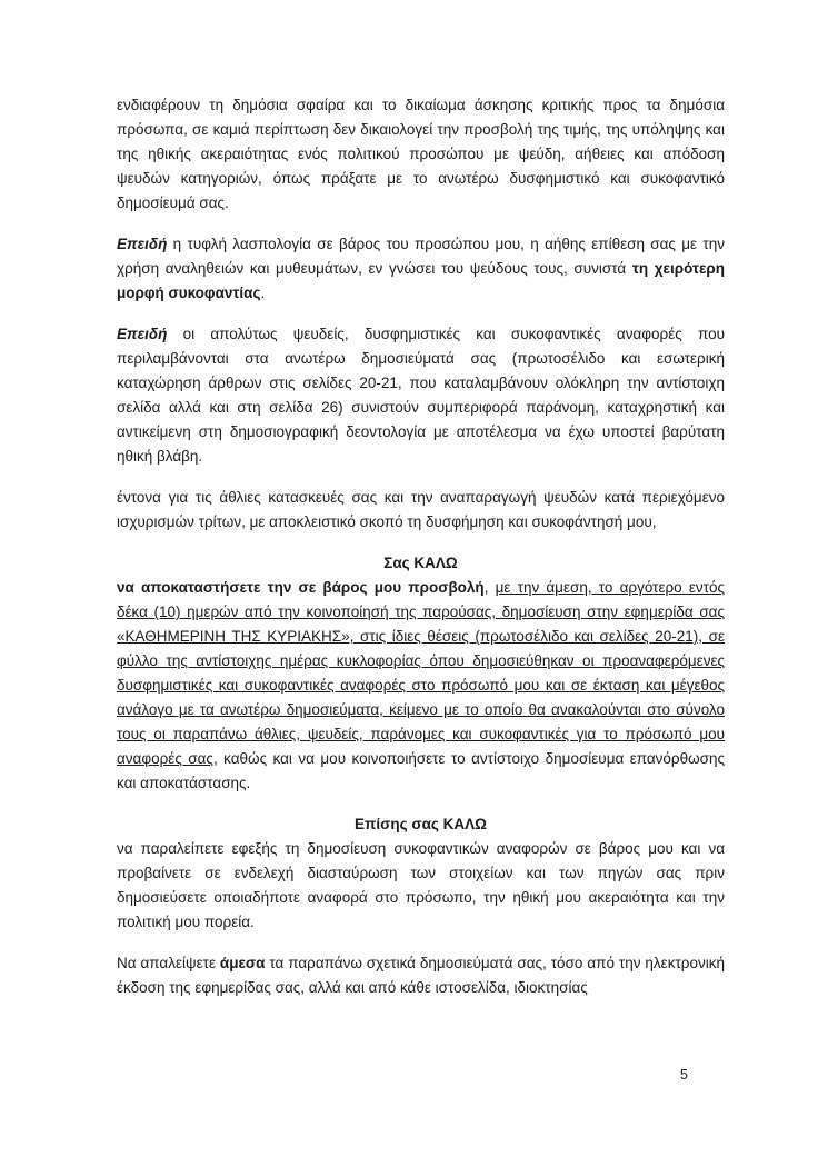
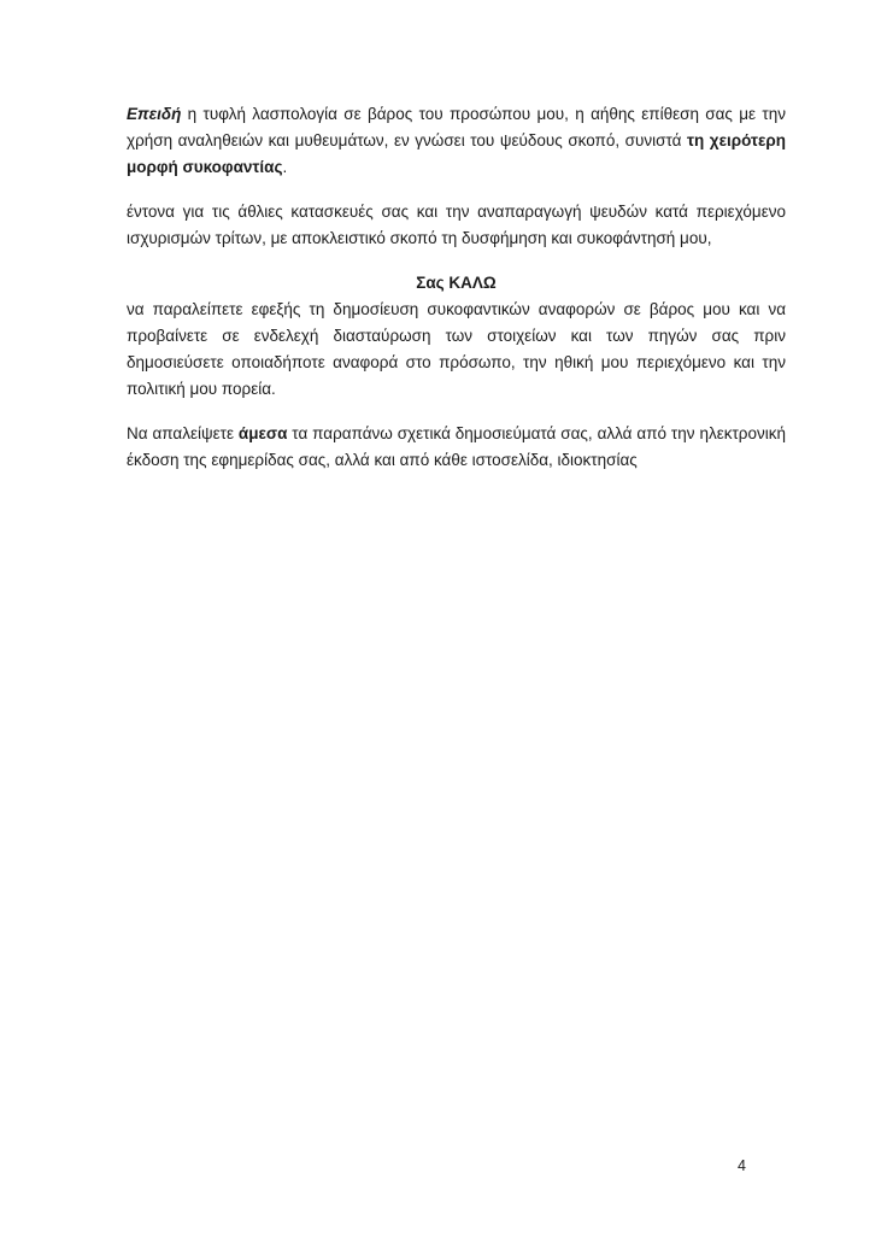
- ενδιαφέρουν τη δημόσια σφαίρα και το δικαίωμα άσκησης κριτικής προς τα δημόσια πρόσωπα, σε καμιά περίπτωση δεν δικαιολογεί την προσβολή της τιμής, της υπόληψης και της ηθικής ακεραιότητας ενός πολιτικού προσώπου με ψεύδη, αήθειες και απόδοση ψευδών κατηγοριών, όπως πράξατε με το ανωτέρω δυσφημιστικό και συκοφαντικό δημοσίευμά σας.
- Επειδή η τυφλή λασπολογία σε βάρος του προσώπου μου, η αήθης επίθεση σας με την χρήση αναληθειών και μυθευμάτων, εν γνώσει του ψεύδους τους, συνιστά τη χειρότερη μορφή συκοφαντίας.
+ Επειδή η τυφλή λασπολογία σε βάρος του προσώπου μου, η αήθης επίθεση σας με την χρήση αναληθειών και μυθευμάτων, εν γνώσει του ψεύδους σκοπό, συνιστά τη χειρότερη μορφή συκοφαντίας.
- Επειδή οι απολύτως ψευδείς, δυσφημιστικές και συκοφαντικές αναφορές που περιλαμβάνονται στα ανωτέρω δημοσιεύματά σας (πρωτοσέλιδο και εσωτερική καταχώρηση άρθρων στις σελίδες 20-21, που καταλαμβάνουν ολόκληρη την αντίστοιχη σελίδα αλλά και στη σελίδα 26) συνιστούν συμπεριφορά παράνομη, καταχρηστική και αντικείμενη στη δημοσιογραφική δεοντολογία με αποτέλεσμα να έχω υποστεί βαρύτατη ηθική βλάβη.
  έντονα για τις άθλιες κατασκευές σας και την αναπαραγωγή ψευδών κατά περιεχόμενο ισχυρισμών τρίτων, με αποκλειστικό σκοπό τη δυσφήμηση και συκοφάντησή μου,
  Σας ΚΑΛΩ
- να αποκαταστήσετε την σε βάρος μου προσβολή, με την άμεση, το αργότερο εντός δέκα (10) ημερών από την κοινοποίησή της παρούσας, δημοσίευση στην εφημερίδα σας «ΚΑΘΗΜΕΡΙΝΗ ΤΗΣ ΚΥΡΙΑΚΗΣ», στις ίδιες θέσεις (πρωτοσέλιδο και σελίδες 20-21), σε φύλλο της αντίστοιχης ημέρας κυκλοφορίας όπου δημοσιεύθηκαν οι προαναφερόμενες δυσφημιστικές και συκοφαντικές αναφορές στο πρόσωπό μου και σε έκταση και μέγεθος ανάλογο με τα ανωτέρω δημοσιεύματα, κείμενο με το οποίο θα ανακαλούνται στο σύνολο τους οι παραπάνω άθλιες, ψευδείς, παράνομες και συκοφαντικές για το πρόσωπό μου αναφορές σας, καθώς και να μου κοινοποιήσετε το αντίστοιχο δημοσίευμα επανόρθωσης και αποκατάστασης.
- Επίσης σας ΚΑΛΩ
- να παραλείπετε εφεξής τη δημοσίευση συκοφαντικών αναφορών σε βάρος μου και να προβαίνετε σε ενδελεχή διασταύρωση των στοιχείων και των πηγών σας πριν δημοσιεύσετε οποιαδήποτε αναφορά στο πρόσωπο, την ηθική μου ακεραιότητα και την πολιτική μου πορεία.
+ να παραλείπετε εφεξής τη δημοσίευση συκοφαντικών αναφορών σε βάρος μου και να προβαίνετε σε ενδελεχή διασταύρωση των στοιχείων και των πηγών σας πριν δημοσιεύσετε οποιαδήποτε αναφορά στο πρόσωπο, την ηθική μου περιεχόμενο και την πολιτική μου πορεία.
- Να απαλείψετε άμεσα τα παραπάνω σχετικά δημοσιεύματά σας, τόσο από την ηλεκτρονική έκδοση της εφημερίδας σας, αλλά και από κάθε ιστοσελίδα, ιδιοκτησίας
+ Να απαλείψετε άμεσα τα παραπάνω σχετικά δημοσιεύματά σας, αλλά από την ηλεκτρονική έκδοση της εφημερίδας σας, αλλά και από κάθε ιστοσελίδα, ιδιοκτησίας
- 5
+ 4
